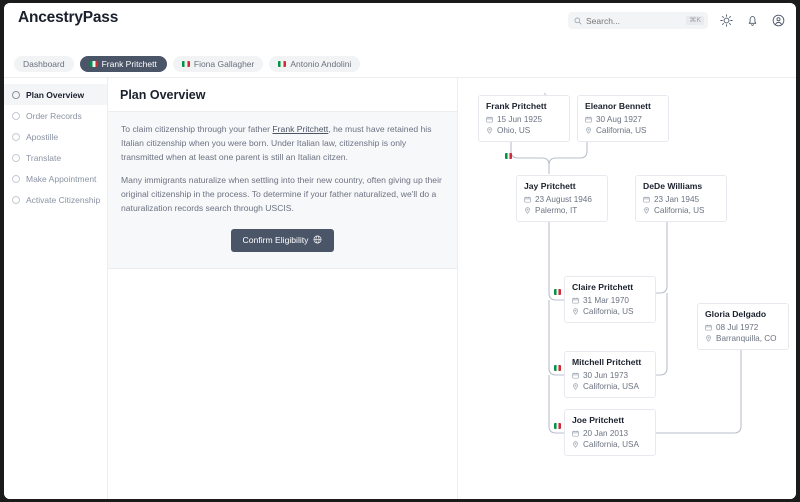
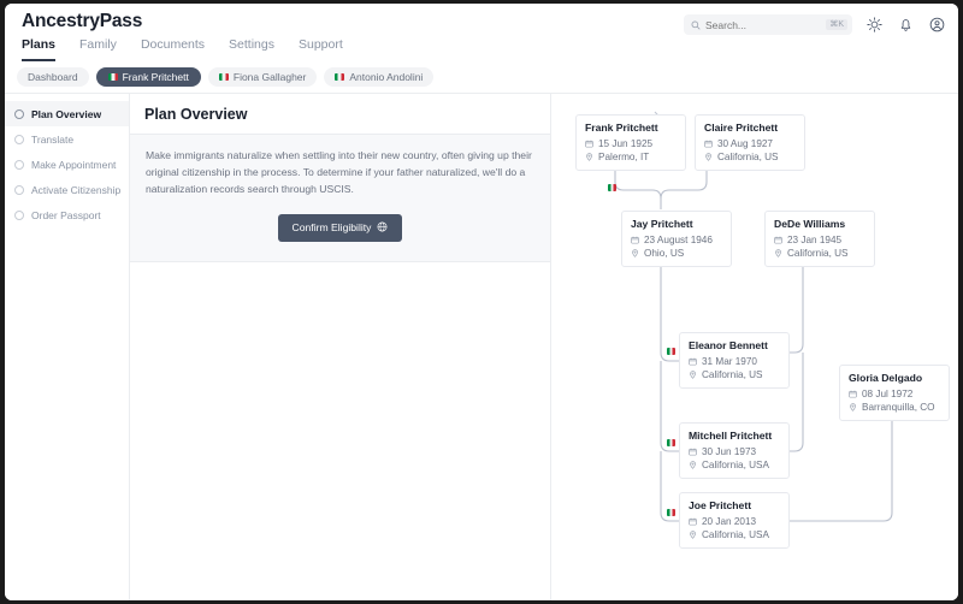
  AncestryPass
+ Plans
+ Family
+ Documents
+ Settings
+ Support
  Search...
  Dashboard
  Frank Pritchett
  Fiona Gallagher
  Antonio Andolini
  Plan Overview
- Order Records
- Apostille
  Translate
  Make Appointment
  Activate Citizenship
+ Order Passport
  Plan Overview
- To claim citizenship through your father Frank Pritchett, he must have retained his Italian citizenship when you were born. Under Italian law, citizenship is only transmitted when at least one parent is still an Italian citzen.
- Many immigrants naturalize when settling into their new country, often giving up their original citizenship in the process. To determine if your father naturalized, we'll do a naturalization records search through USCIS.
+ Make immigrants naturalize when settling into their new country, often giving up their original citizenship in the process. To determine if your father naturalized, we'll do a naturalization records search through USCIS.
  Confirm Eligibility
  Frank Pritchett
  15 Jun 1925
- Ohio, US
+ Palermo, IT
- Eleanor Bennett
+ Claire Pritchett
  30 Aug 1927
  California, US
  Jay Pritchett
  23 August 1946
- Palermo, IT
+ Ohio, US
  DeDe Williams
  23 Jan 1945
  California, US
- Claire Pritchett
+ Eleanor Bennett
  31 Mar 1970
  California, US
  Gloria Delgado
  08 Jul 1972
  Barranquilla, CO
  Mitchell Pritchett
  30 Jun 1973
  California, USA
  Joe Pritchett
  20 Jan 2013
  California, USA
